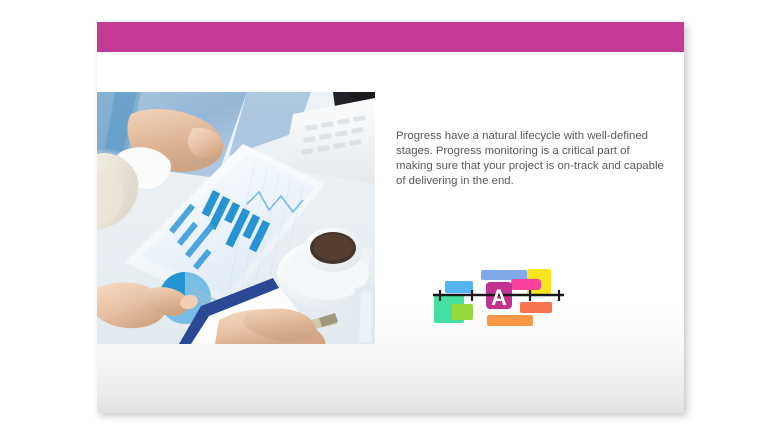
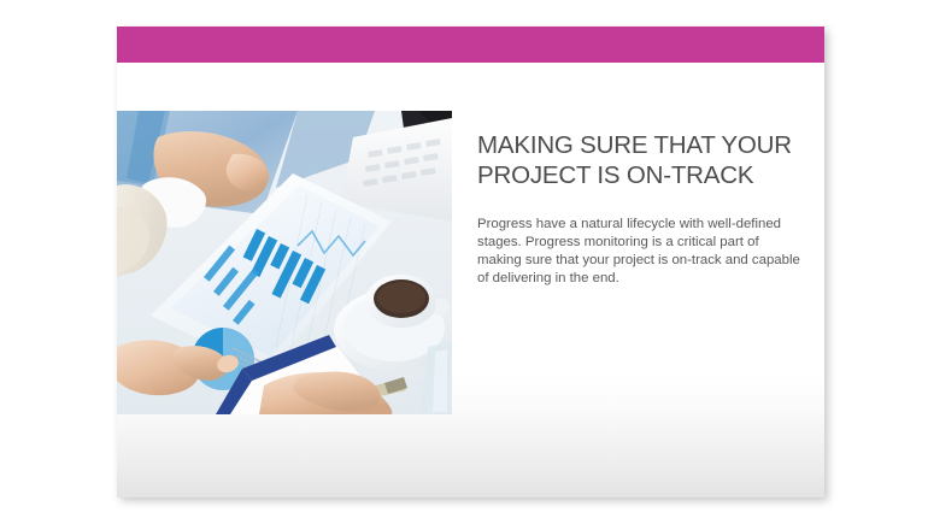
+ MAKING SURE THAT YOUR
+ PROJECT IS ON-TRACK
  Progress have a natural lifecycle with well-defined stages. Progress monitoring is a critical part of making sure that your project is on-track and capable of delivering in the end.
- A
